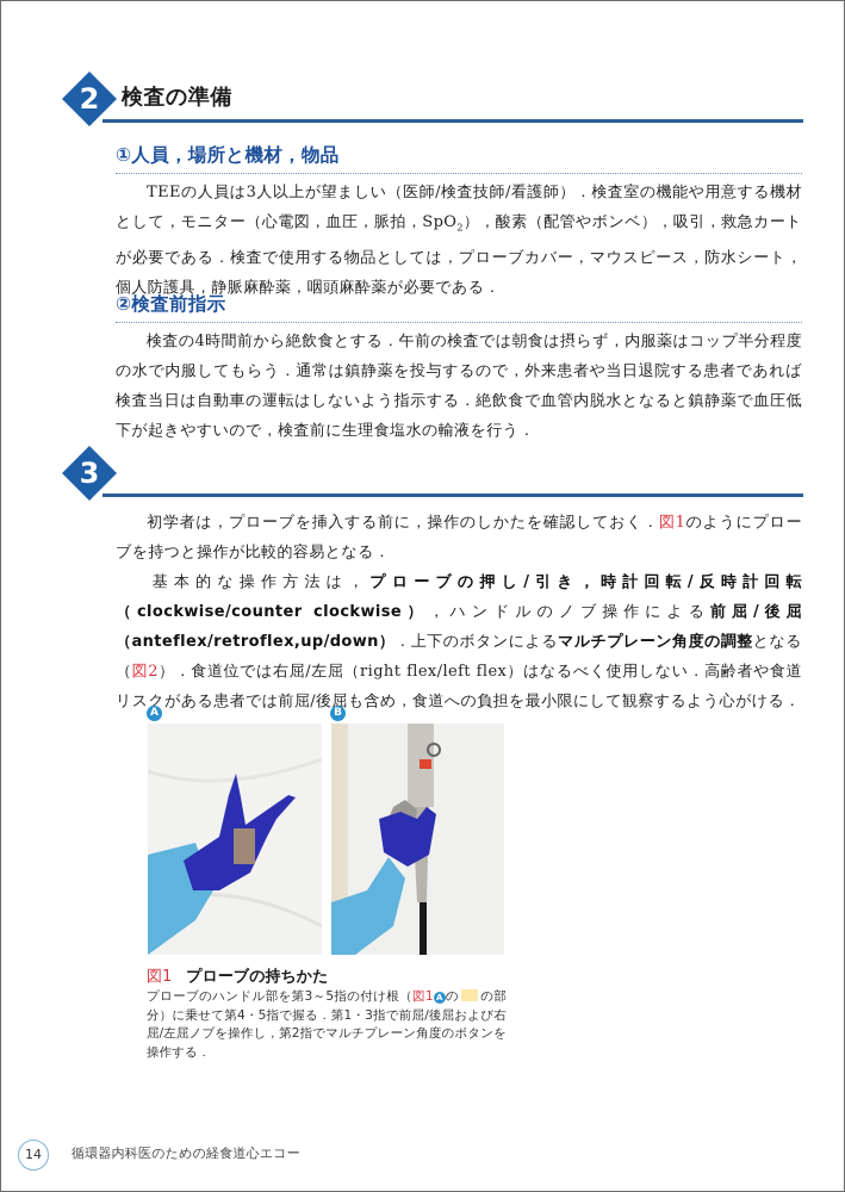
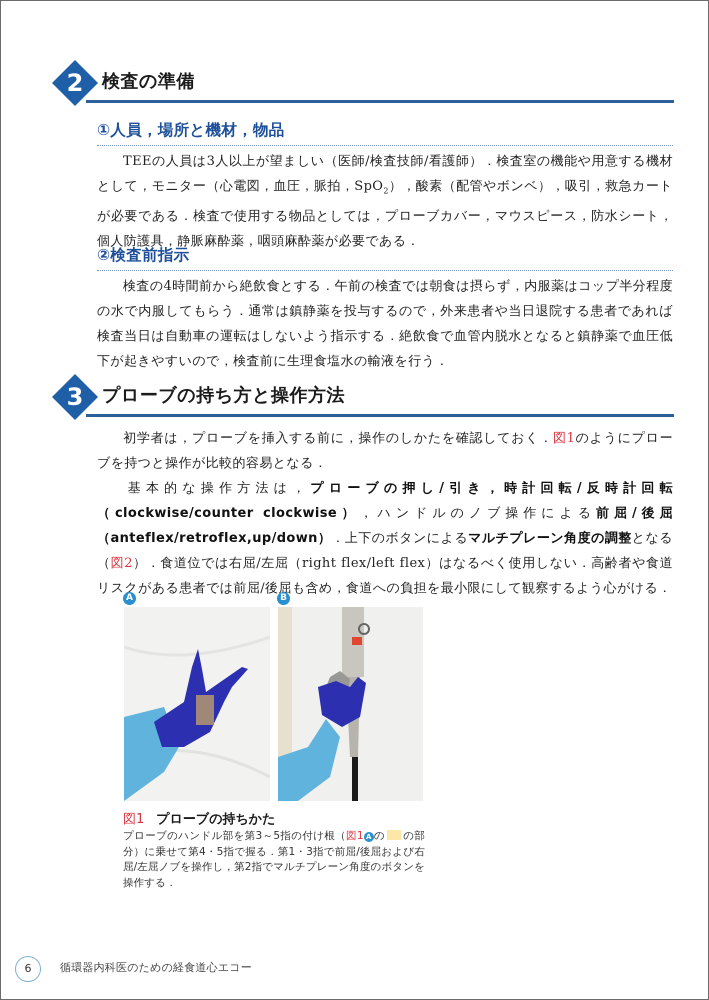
  2
  検査の準備
  ①人員，場所と機材，物品
  TEEの人員は3人以上が望ましい（医師/検査技師/看護師）．検査室の機能や用意する機材として，モニター（心電図，血圧，脈拍，SpO2），酸素（配管やボンベ），吸引，救急カートが必要である．検査で使用する物品としては，プローブカバー，マウスピース，防水シート，個人防護具，静脈麻酔薬，咽頭麻酔薬が必要である．
  ②検査前指示
  検査の4時間前から絶飲食とする．午前の検査では朝食は摂らず，内服薬はコップ半分程度の水で内服してもらう．通常は鎮静薬を投与するので，外来患者や当日退院する患者であれば検査当日は自動車の運転はしないよう指示する．絶飲食で血管内脱水となると鎮静薬で血圧低下が起きやすいので，検査前に生理食塩水の輸液を行う．
  3
+ プローブの持ち方と操作方法
  初学者は，プローブを挿入する前に，操作のしかたを確認しておく．図1のようにプローブを持つと操作が比較的容易となる．
  基本的な操作方法は，プローブの押し/引き，時計回転/反時計回転（clockwise/counter clockwise），ハンドルのノブ操作による前屈/後屈（anteflex/retroflex,up/down）．上下のボタンによるマルチプレーン角度の調整となる（図2）．食道位では右屈/左屈（right flex/left flex）はなるべく使用しない．高齢者や食道リスクがある患者では前屈/後屈も含め，食道への負担を最小限にして観察するよう心がける．
  A
  B
  図1 プローブの持ちかた
  プローブのハンドル部を第3～5指の付け根（図1 A の の部分）に乗せて第4・5指で握る．第1・3指で前屈/後屈および右屈/左屈ノブを操作し，第2指でマルチプレーン角度のボタンを操作する．
- 14
+ 6
  循環器内科医のための経食道心エコー
